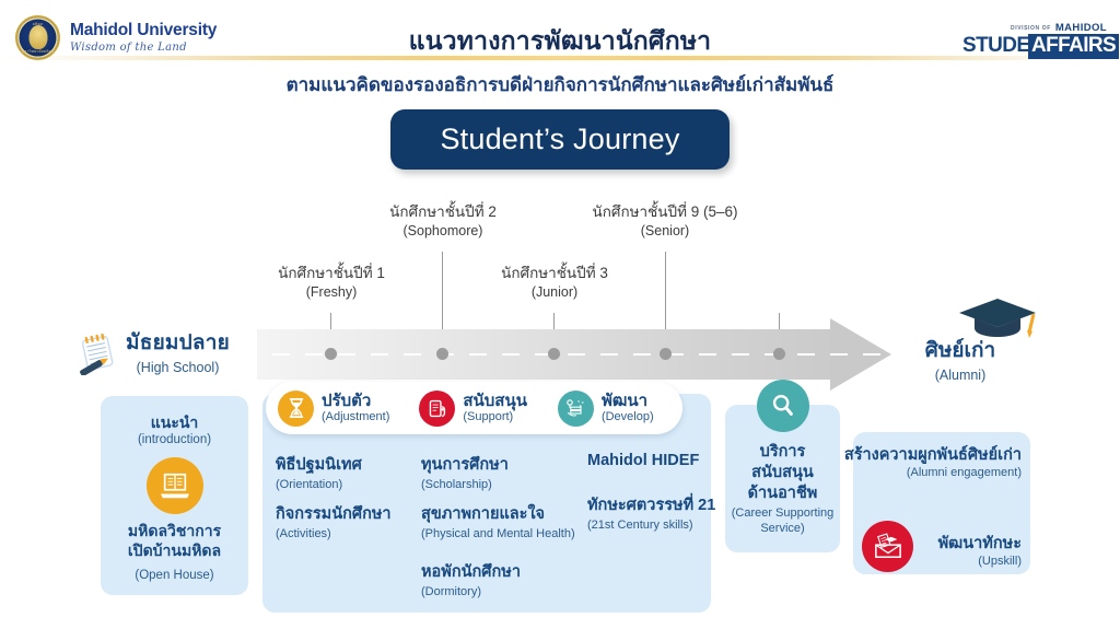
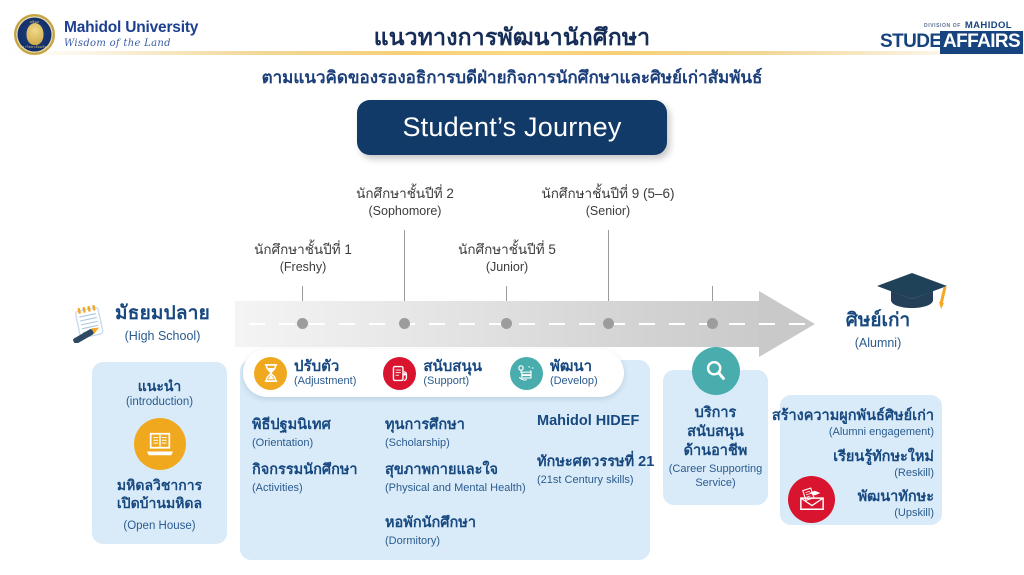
  Mahidol University
  Wisdom of the Land
  แนวทางการพัฒนานักศึกษา
  ตามแนวคิดของรองอธิการบดีฝ่ายกิจการนักศึกษาและศิษย์เก่าสัมพันธ์
  MAHIDOL
  STUDE
  AFFAIRS
  Student’s Journey
  นักศึกษาชั้นปีที่ 1
  (Freshy)
  นักศึกษาชั้นปีที่ 2
  (Sophomore)
- นักศึกษาชั้นปีที่ 3
+ นักศึกษาชั้นปีที่ 5
  (Junior)
  นักศึกษาชั้นปีที่ 9 (5–6)
  (Senior)
  มัธยมปลาย
  (High School)
  แนะนำ
  (introduction)
  มหิดลวิชาการ
  เปิดบ้านมหิดล
  (Open House)
  ปรับตัว
  (Adjustment)
  สนับสนุน
  (Support)
  พัฒนา
  (Develop)
  พิธีปฐมนิเทศ
  (Orientation)
  กิจกรรมนักศึกษา
  (Activities)
  ทุนการศึกษา
  (Scholarship)
  สุขภาพกายและใจ
  (Physical and Mental Health)
  หอพักนักศึกษา
  (Dormitory)
  Mahidol HIDEF
  ทักษะศตวรรษที่ 21
  (21st Century skills)
  บริการสนับสนุน
  ด้านอาชีพ
  (Career Supporting Service)
  ศิษย์เก่า
  (Alumni)
  สร้างความผูกพันธ์ศิษย์เก่า
  (Alumni engagement)
+ เรียนรู้ทักษะใหม่
+ (Reskill)
  พัฒนาทักษะ
  (Upskill)
